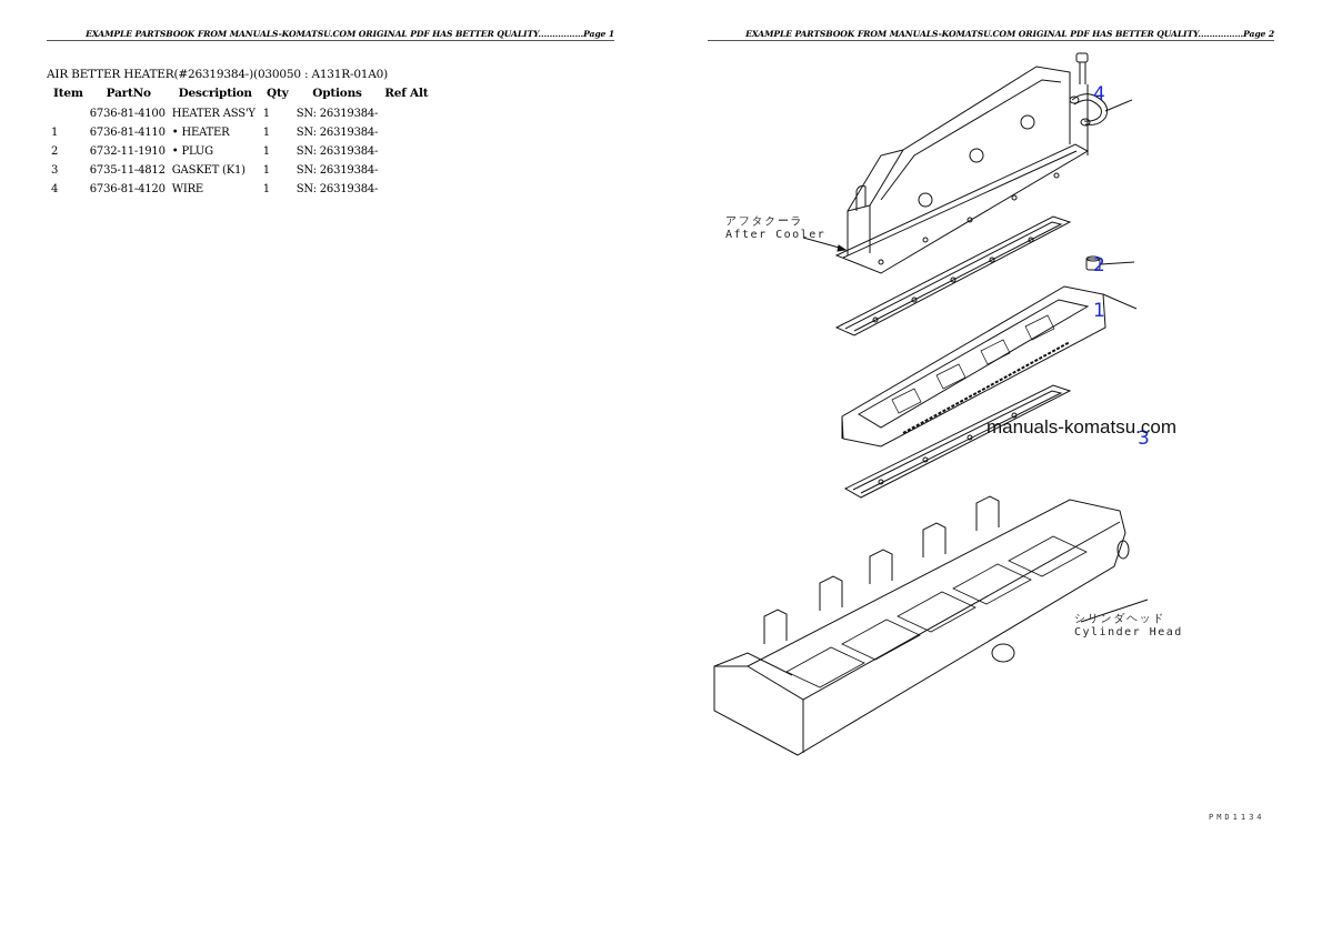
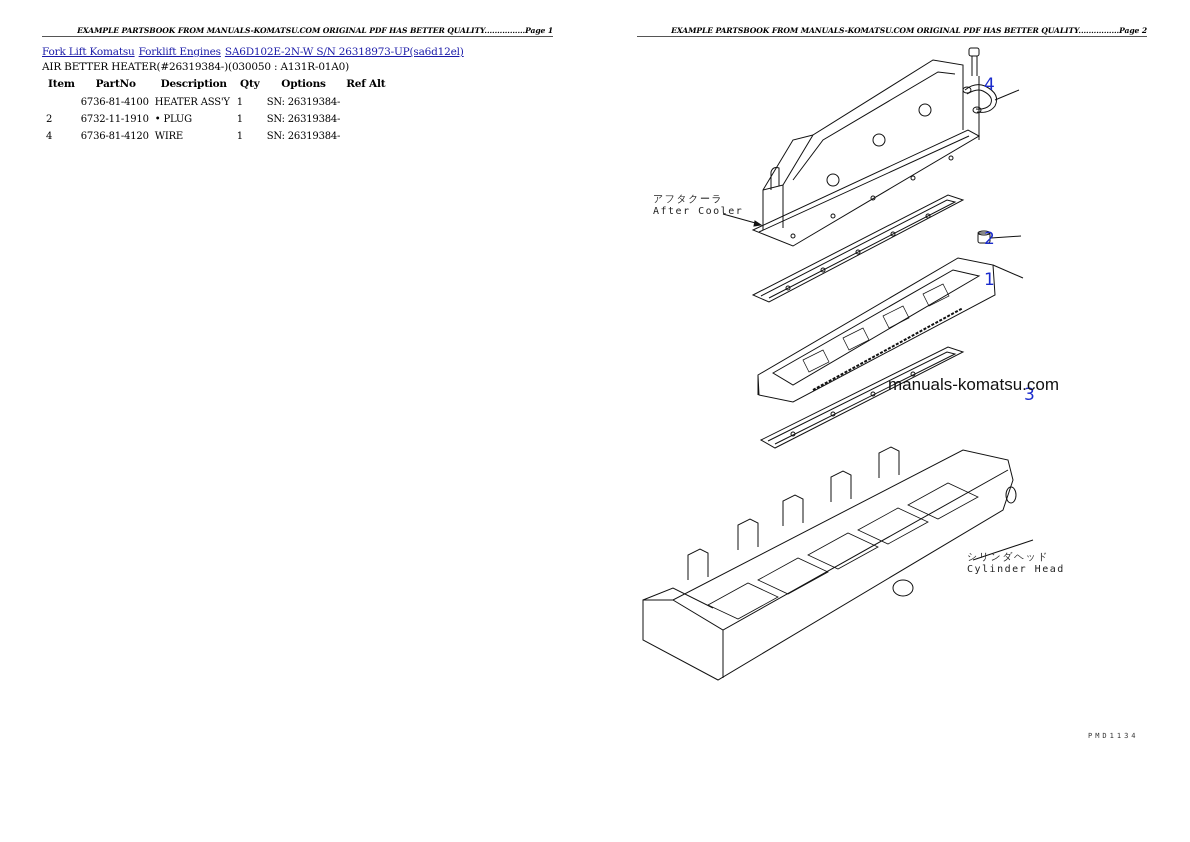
  EXAMPLE PARTSBOOK FROM MANUALS-KOMATSU.COM ORIGINAL PDF HAS BETTER QUALITY................Page 1
+ Fork Lift Komatsu Forklift Engines SA6D102E-2N-W S/N 26318973-UP(sa6d12el)
  AIR BETTER HEATER(#26319384-)(030050 : A131R-01A0)
  Item	PartNo	Description	Qty	Options	Ref Alt
  	6736-81-4100	HEATER ASS'Y	1	SN: 26319384-
- 1	6736-81-4110	• HEATER	1	SN: 26319384-
  2	6732-11-1910	• PLUG	1	SN: 26319384-
- 3	6735-11-4812	GASKET (K1)	1	SN: 26319384-
  4	6736-81-4120	WIRE	1	SN: 26319384-
  EXAMPLE PARTSBOOK FROM MANUALS-KOMATSU.COM ORIGINAL PDF HAS BETTER QUALITY................Page 2
  4
  2
  1
  3
  アフタクーラ
  After Cooler
  シリンダヘッド
  Cylinder Head
  manuals-komatsu.com
  PMD1134
